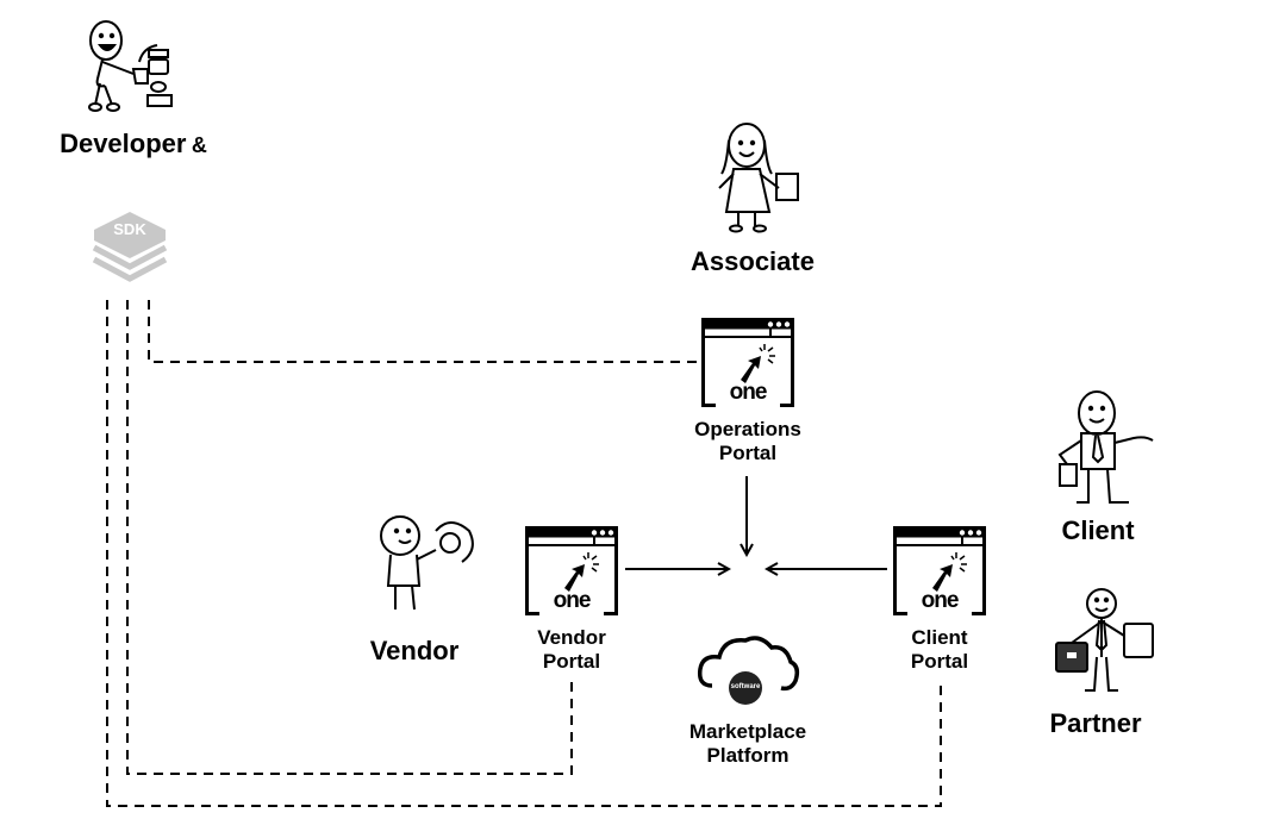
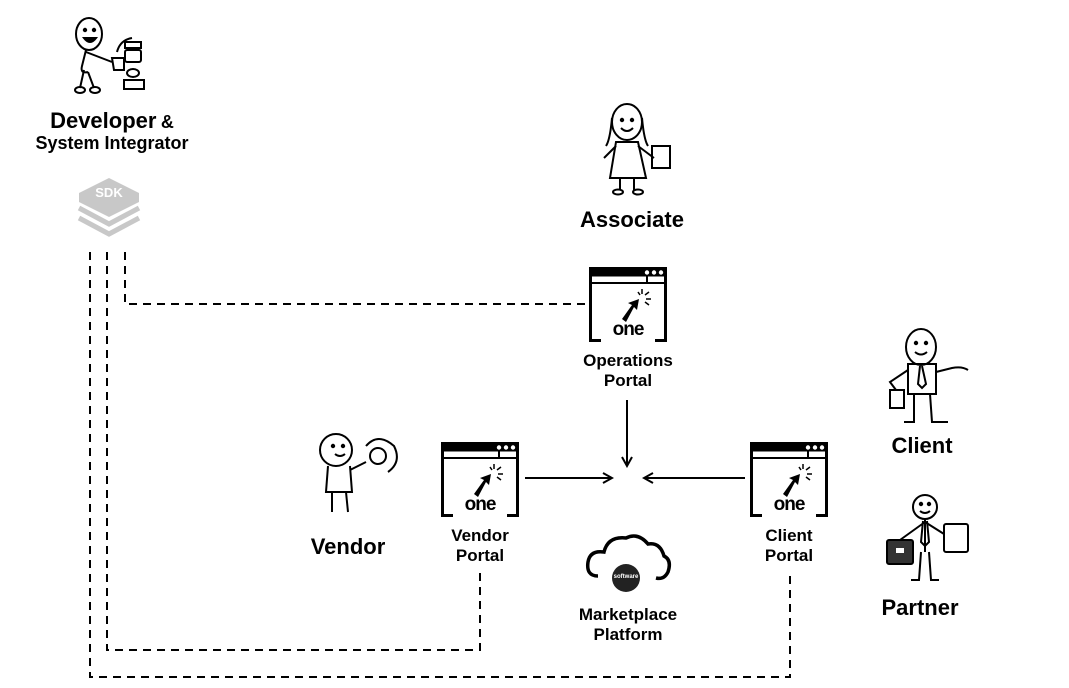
  Developer &
+ System Integrator
  SDK
  Associate
  Vendor
  Client
  Partner
  one
  one
  one
  Operations
  Portal
  Vendor
  Portal
  Client
  Portal
  Marketplace
  Platform
